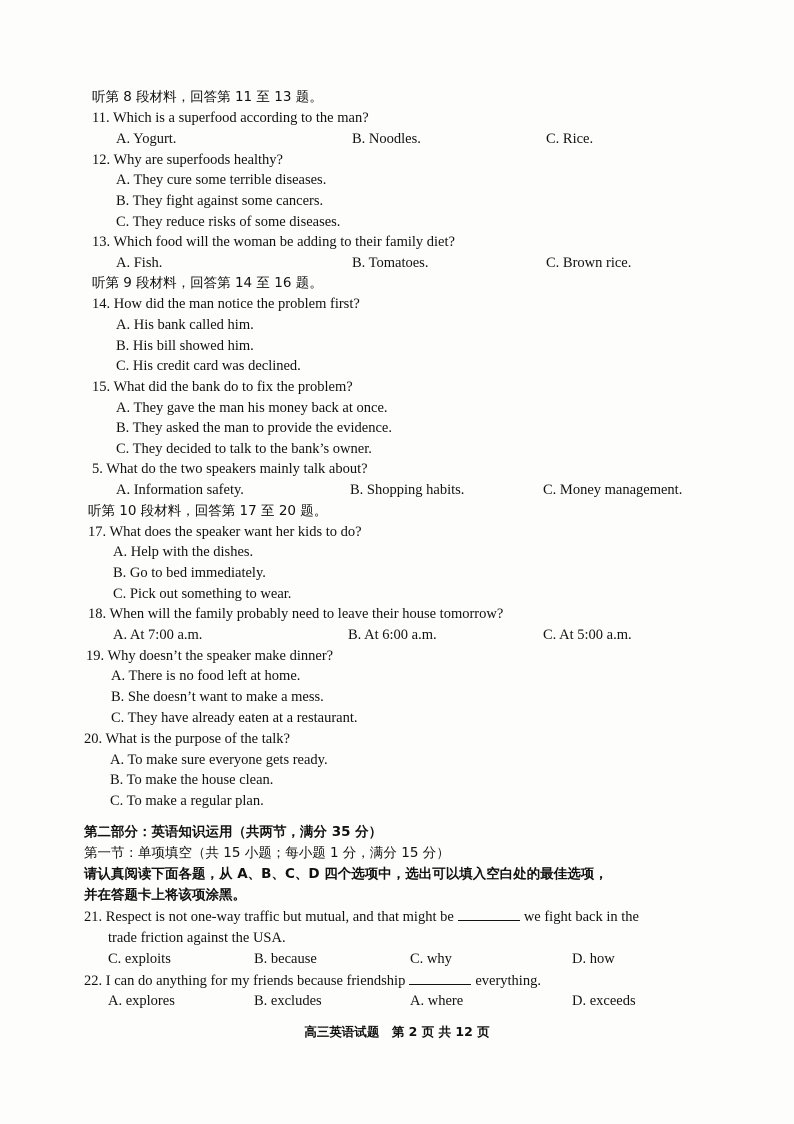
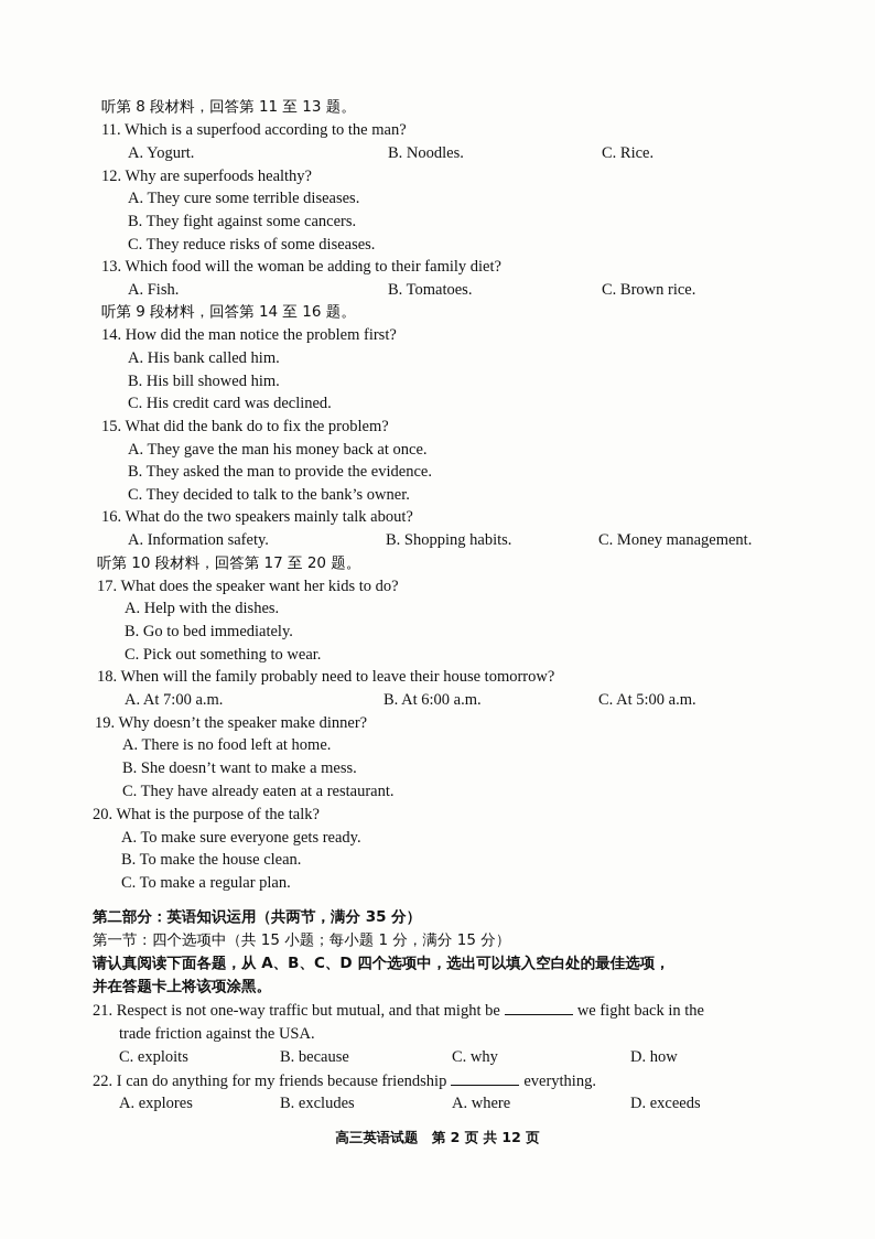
  听第 8 段材料，回答第 11 至 13 题。
  11. Which is a superfood according to the man?
  A. Yogurt.
  B. Noodles.
  C. Rice.
  12. Why are superfoods healthy?
  A. They cure some terrible diseases.
  B. They fight against some cancers.
  C. They reduce risks of some diseases.
  13. Which food will the woman be adding to their family diet?
  A. Fish.
  B. Tomatoes.
  C. Brown rice.
  听第 9 段材料，回答第 14 至 16 题。
  14. How did the man notice the problem first?
  A. His bank called him.
  B. His bill showed him.
  C. His credit card was declined.
  15. What did the bank do to fix the problem?
  A. They gave the man his money back at once.
  B. They asked the man to provide the evidence.
  C. They decided to talk to the bank’s owner.
- 5. What do the two speakers mainly talk about?
+ 16. What do the two speakers mainly talk about?
  A. Information safety.
  B. Shopping habits.
  C. Money management.
  听第 10 段材料，回答第 17 至 20 题。
  17. What does the speaker want her kids to do?
  A. Help with the dishes.
  B. Go to bed immediately.
  C. Pick out something to wear.
  18. When will the family probably need to leave their house tomorrow?
  A. At 7:00 a.m.
  B. At 6:00 a.m.
  C. At 5:00 a.m.
  19. Why doesn’t the speaker make dinner?
  A. There is no food left at home.
  B. She doesn’t want to make a mess.
  C. They have already eaten at a restaurant.
  20. What is the purpose of the talk?
  A. To make sure everyone gets ready.
  B. To make the house clean.
  C. To make a regular plan.
  第二部分：英语知识运用（共两节，满分 35 分）
- 第一节：单项填空（共 15 小题；每小题 1 分，满分 15 分）
+ 第一节：四个选项中（共 15 小题；每小题 1 分，满分 15 分）
  请认真阅读下面各题，从 A、B、C、D 四个选项中，选出可以填入空白处的最佳选项，
  并在答题卡上将该项涂黑。
  21. Respect is not one-way traffic but mutual, and that might be we fight back in the
  trade friction against the USA.
  C. exploits
  B. because
  C. why
  D. how
  22. I can do anything for my friends because friendship everything.
  A. explores
  B. excludes
  A. where
  D. exceeds
  高三英语试题 第 2 页 共 12 页
